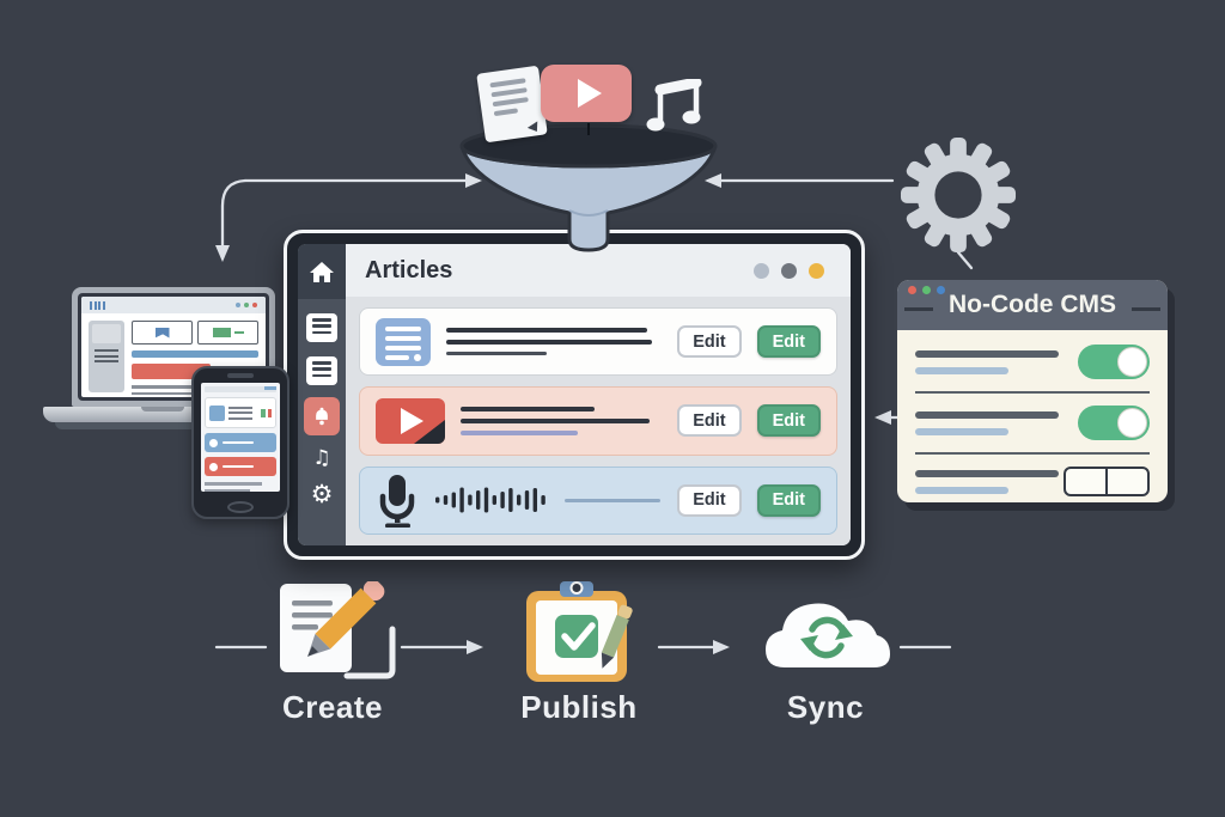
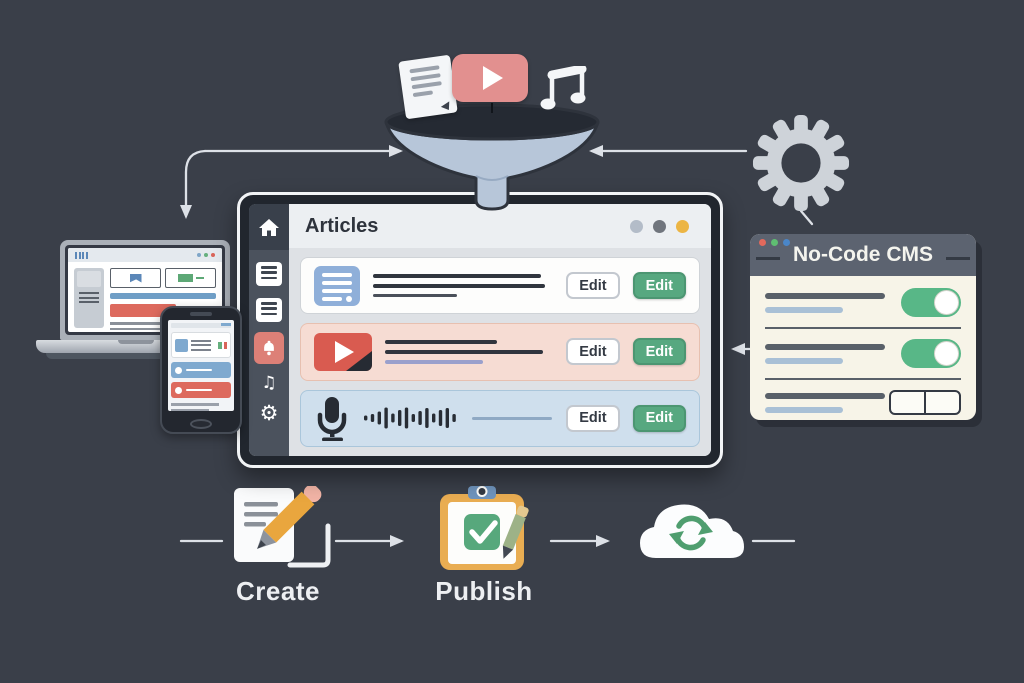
  ♫
  ⚙
  Articles
  Edit
  Edit
  Edit
  Edit
  Edit
  Edit
  No-Code CMS
  Create
  Publish
- Sync
